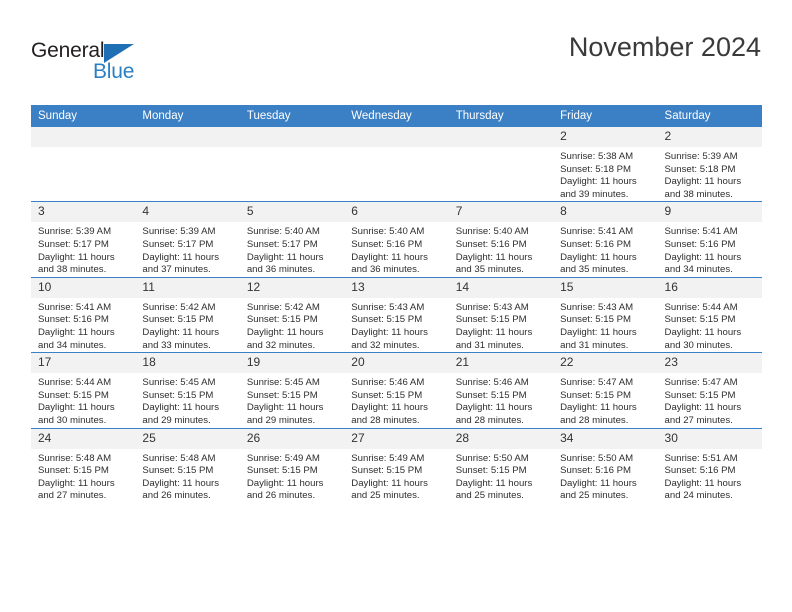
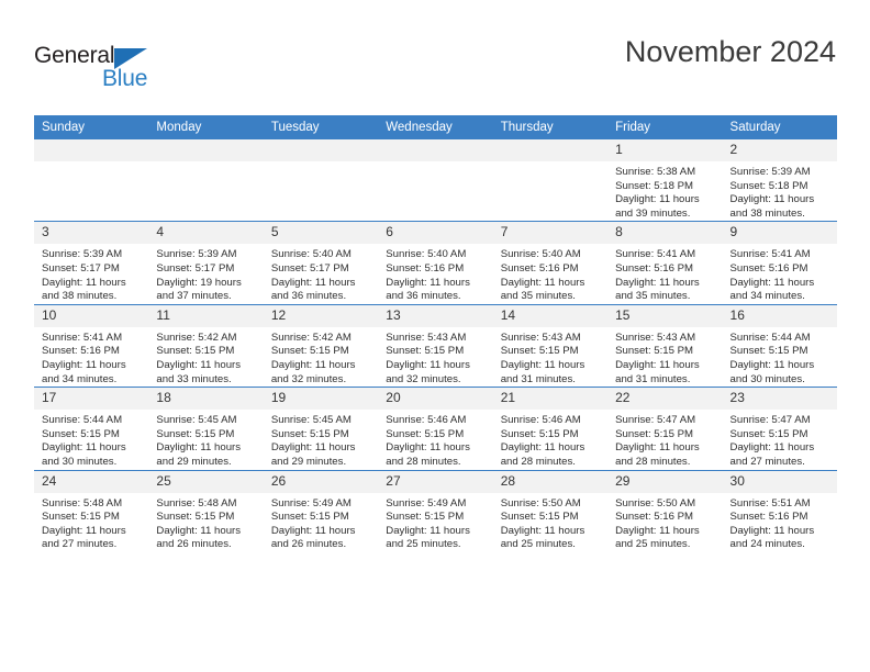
  General
  Blue
  November 2024
  Sunday	Monday	Tuesday	Wednesday	Thursday	Friday	Saturday
- 					2Sunrise: 5:38 AMSunset: 5:18 PMDaylight: 11 hours and 39 minutes.	2Sunrise: 5:39 AMSunset: 5:18 PMDaylight: 11 hours and 38 minutes.
+ 					1Sunrise: 5:38 AMSunset: 5:18 PMDaylight: 11 hours and 39 minutes.	2Sunrise: 5:39 AMSunset: 5:18 PMDaylight: 11 hours and 38 minutes.
- 3Sunrise: 5:39 AMSunset: 5:17 PMDaylight: 11 hours and 38 minutes.	4Sunrise: 5:39 AMSunset: 5:17 PMDaylight: 11 hours and 37 minutes.	5Sunrise: 5:40 AMSunset: 5:17 PMDaylight: 11 hours and 36 minutes.	6Sunrise: 5:40 AMSunset: 5:16 PMDaylight: 11 hours and 36 minutes.	7Sunrise: 5:40 AMSunset: 5:16 PMDaylight: 11 hours and 35 minutes.	8Sunrise: 5:41 AMSunset: 5:16 PMDaylight: 11 hours and 35 minutes.	9Sunrise: 5:41 AMSunset: 5:16 PMDaylight: 11 hours and 34 minutes.
+ 3Sunrise: 5:39 AMSunset: 5:17 PMDaylight: 11 hours and 38 minutes.	4Sunrise: 5:39 AMSunset: 5:17 PMDaylight: 19 hours and 37 minutes.	5Sunrise: 5:40 AMSunset: 5:17 PMDaylight: 11 hours and 36 minutes.	6Sunrise: 5:40 AMSunset: 5:16 PMDaylight: 11 hours and 36 minutes.	7Sunrise: 5:40 AMSunset: 5:16 PMDaylight: 11 hours and 35 minutes.	8Sunrise: 5:41 AMSunset: 5:16 PMDaylight: 11 hours and 35 minutes.	9Sunrise: 5:41 AMSunset: 5:16 PMDaylight: 11 hours and 34 minutes.
  10Sunrise: 5:41 AMSunset: 5:16 PMDaylight: 11 hours and 34 minutes.	11Sunrise: 5:42 AMSunset: 5:15 PMDaylight: 11 hours and 33 minutes.	12Sunrise: 5:42 AMSunset: 5:15 PMDaylight: 11 hours and 32 minutes.	13Sunrise: 5:43 AMSunset: 5:15 PMDaylight: 11 hours and 32 minutes.	14Sunrise: 5:43 AMSunset: 5:15 PMDaylight: 11 hours and 31 minutes.	15Sunrise: 5:43 AMSunset: 5:15 PMDaylight: 11 hours and 31 minutes.	16Sunrise: 5:44 AMSunset: 5:15 PMDaylight: 11 hours and 30 minutes.
  17Sunrise: 5:44 AMSunset: 5:15 PMDaylight: 11 hours and 30 minutes.	18Sunrise: 5:45 AMSunset: 5:15 PMDaylight: 11 hours and 29 minutes.	19Sunrise: 5:45 AMSunset: 5:15 PMDaylight: 11 hours and 29 minutes.	20Sunrise: 5:46 AMSunset: 5:15 PMDaylight: 11 hours and 28 minutes.	21Sunrise: 5:46 AMSunset: 5:15 PMDaylight: 11 hours and 28 minutes.	22Sunrise: 5:47 AMSunset: 5:15 PMDaylight: 11 hours and 28 minutes.	23Sunrise: 5:47 AMSunset: 5:15 PMDaylight: 11 hours and 27 minutes.
- 24Sunrise: 5:48 AMSunset: 5:15 PMDaylight: 11 hours and 27 minutes.	25Sunrise: 5:48 AMSunset: 5:15 PMDaylight: 11 hours and 26 minutes.	26Sunrise: 5:49 AMSunset: 5:15 PMDaylight: 11 hours and 26 minutes.	27Sunrise: 5:49 AMSunset: 5:15 PMDaylight: 11 hours and 25 minutes.	28Sunrise: 5:50 AMSunset: 5:15 PMDaylight: 11 hours and 25 minutes.	34Sunrise: 5:50 AMSunset: 5:16 PMDaylight: 11 hours and 25 minutes.	30Sunrise: 5:51 AMSunset: 5:16 PMDaylight: 11 hours and 24 minutes.
+ 24Sunrise: 5:48 AMSunset: 5:15 PMDaylight: 11 hours and 27 minutes.	25Sunrise: 5:48 AMSunset: 5:15 PMDaylight: 11 hours and 26 minutes.	26Sunrise: 5:49 AMSunset: 5:15 PMDaylight: 11 hours and 26 minutes.	27Sunrise: 5:49 AMSunset: 5:15 PMDaylight: 11 hours and 25 minutes.	28Sunrise: 5:50 AMSunset: 5:15 PMDaylight: 11 hours and 25 minutes.	29Sunrise: 5:50 AMSunset: 5:16 PMDaylight: 11 hours and 25 minutes.	30Sunrise: 5:51 AMSunset: 5:16 PMDaylight: 11 hours and 24 minutes.
